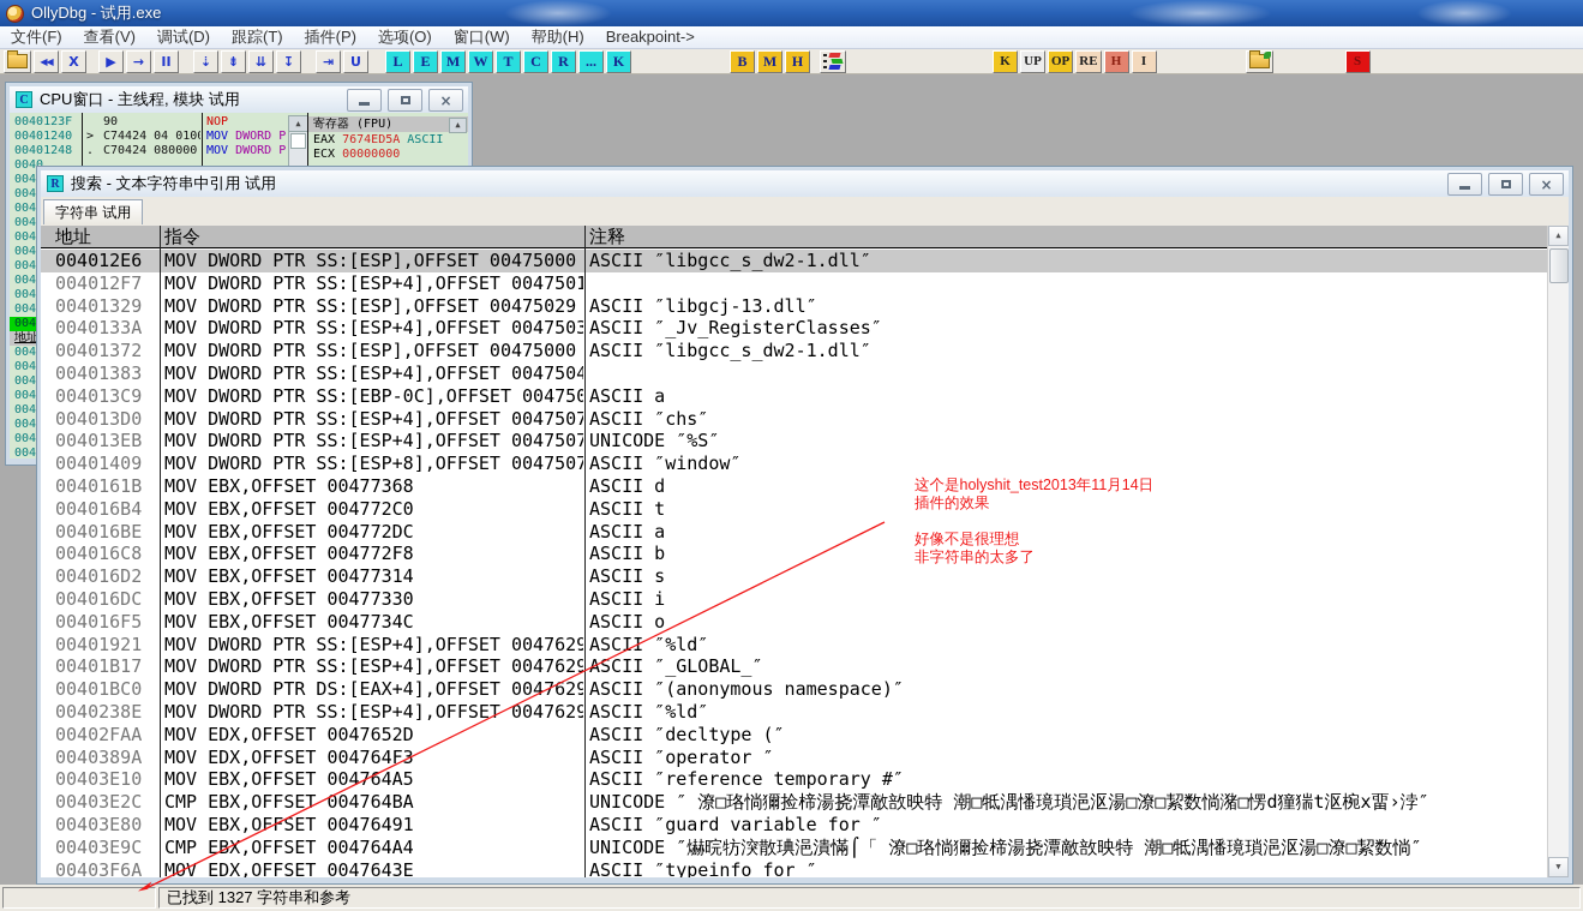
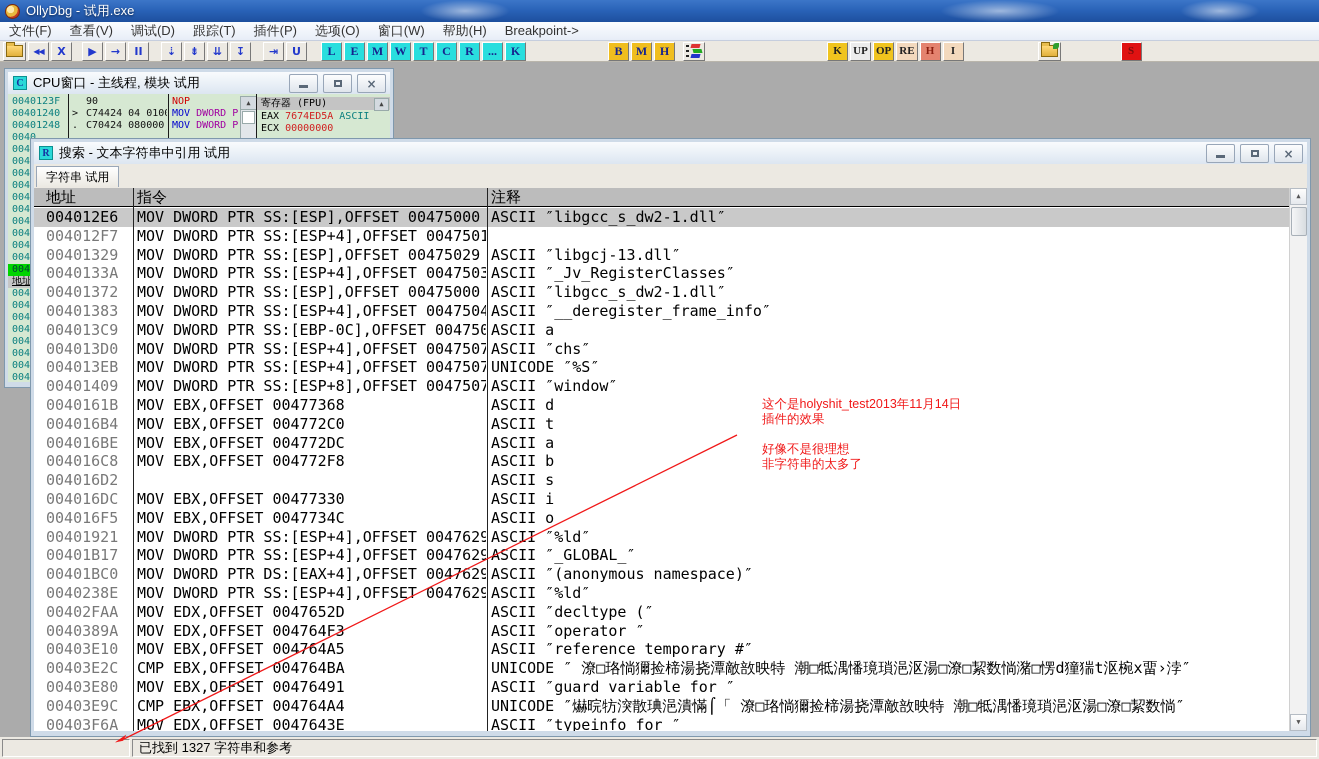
  OllyDbg - 试用.exe
  文件(F)
  查看(V)
  调试(D)
  跟踪(T)
  插件(P)
  选项(O)
  窗口(W)
  帮助(H)
  Breakpoint->
  ◀◀
  X
  ▶
  →
  II
  ⇣
  ⇟
  ⇊
  ↧
  ⇥
  U
  L
  E
  M
  W
  T
  C
  R
  ...
  K
  B
  M
  H
  K
  UP
  OP
  RE
  H
  I
  S
  C
  CPU窗口 - 主线程, 模块 试用
  ×
  ▲
  寄存器 (FPU)
  ▲
  EAX 7674ED5A ASCII
  ECX 00000000
  0040123F
  00401240
  00401248
  004
  004
  004
  004
  004
  004
  004
  004
  004
  004
  004
  004
  地址
  004
  004
  004
  004
  004
  004
  004
  004
  90
  NOP
  >
  C74424 04 010
  MOV DWORD P
  .
  C70424 080000
  MOV DWORD P
  R
  搜索 - 文本字符串中引用 试用
  ×
  字符串 试用
  地址
  指令
  注释
  004012E6
  MOV DWORD PTR SS:[ESP],OFFSET 00475000
  ASCII ″libgcc_s_dw2-1.dll″
  004012F7
  MOV DWORD PTR SS:[ESP+4],OFFSET 0047501
  00401329
  MOV DWORD PTR SS:[ESP],OFFSET 00475029
  ASCII ″libgcj-13.dll″
  0040133A
  MOV DWORD PTR SS:[ESP+4],OFFSET 0047503
  ASCII ″_Jv_RegisterClasses″
  00401372
  MOV DWORD PTR SS:[ESP],OFFSET 00475000
  ASCII ″libgcc_s_dw2-1.dll″
  00401383
  MOV DWORD PTR SS:[ESP+4],OFFSET 0047504
+ ASCII ″__deregister_frame_info″
  004013C9
  MOV DWORD PTR SS:[EBP-0C],OFFSET 004750
  ASCII a
  004013D0
  MOV DWORD PTR SS:[ESP+4],OFFSET 0047507
  ASCII ″chs″
  004013EB
  MOV DWORD PTR SS:[ESP+4],OFFSET 0047507
  UNICODE ″%S″
  00401409
  MOV DWORD PTR SS:[ESP+8],OFFSET 0047507
  ASCII ″window″
  0040161B
  MOV EBX,OFFSET 00477368
  ASCII d
  004016B4
  MOV EBX,OFFSET 004772C0
  ASCII t
  004016BE
  MOV EBX,OFFSET 004772DC
  ASCII a
  004016C8
  MOV EBX,OFFSET 004772F8
  ASCII b
  004016D2
- MOV EBX,OFFSET 00477314
  ASCII s
  004016DC
  MOV EBX,OFFSET 00477330
  ASCII i
  004016F5
  MOV EBX,OFFSET 0047734C
  ASCII o
  00401921
  MOV DWORD PTR SS:[ESP+4],OFFSET 0047629
  ASCI ″%ld″
  00401B17
  MOV DWORD PTR SS:[ESP+4],OFFSET 0047629
  SCII ″_GLOBAL_″
  00401BC0
  MOV DWORD PTR DS:[EAX+4],OFFSET 004629
  ASCII ″(anonymous namespace)″
  0040238E
  MOV DWORD PTR SS:[ESP+4],OFFSET 0047629
  ASCII ″%ld″
  00402FAA
  MOV EDX,OFFSET 0047652D
  ASCII ″decltype (″
  0040389A
  MOV EDX,OFFSET 004764F3
  ASCII ″operator ″
  00403E10
  MOV EBX,OFFSET 00464A5
  ASCII ″reference temporary #″
  00403E2C
  CMP EBX,OFFSET 004764BA
  UNICODE ″ 潦□珞惝獮捡楴湯挠潭敵敨映特 潮□牴湡憣璄瑣浥沤湯□潦□絜数惝潴□愣d獞猯t沤椀x畱›浡″
  00403E80
  MOV EBX,OFFSET 00476491
  ASCII ″guard variable for ″
  00403E9C
  CMP EBX,OFFSET 004764A4
  UNICODE ″爀晥牥湥散琠浥潰慲⌠「 潦□珞惝獮捡楴湯挠潭敵敨映特 潮□牴湡憣璄瑣浥沤湯□潦□絜数惝″
  00403F6A
  MOV EDX,OFFSET 0047643E
  ASCII ″typeinfo for ″
  ▲
  ▼
  已找到 1327 字符串和参考
  这个是holyshit_test2013年11月14日
  插件的效果
  好像不是很理想
  非字符串的太多了
